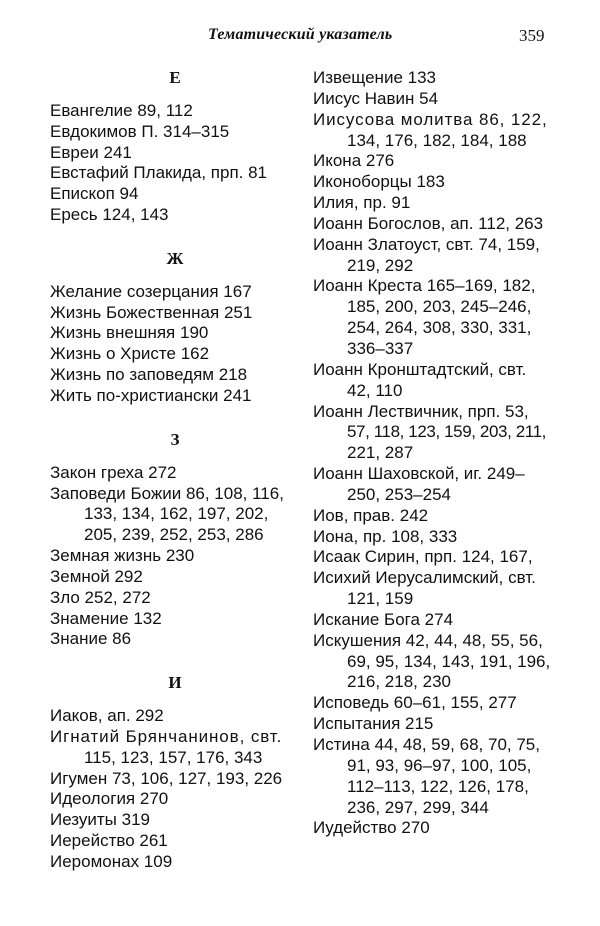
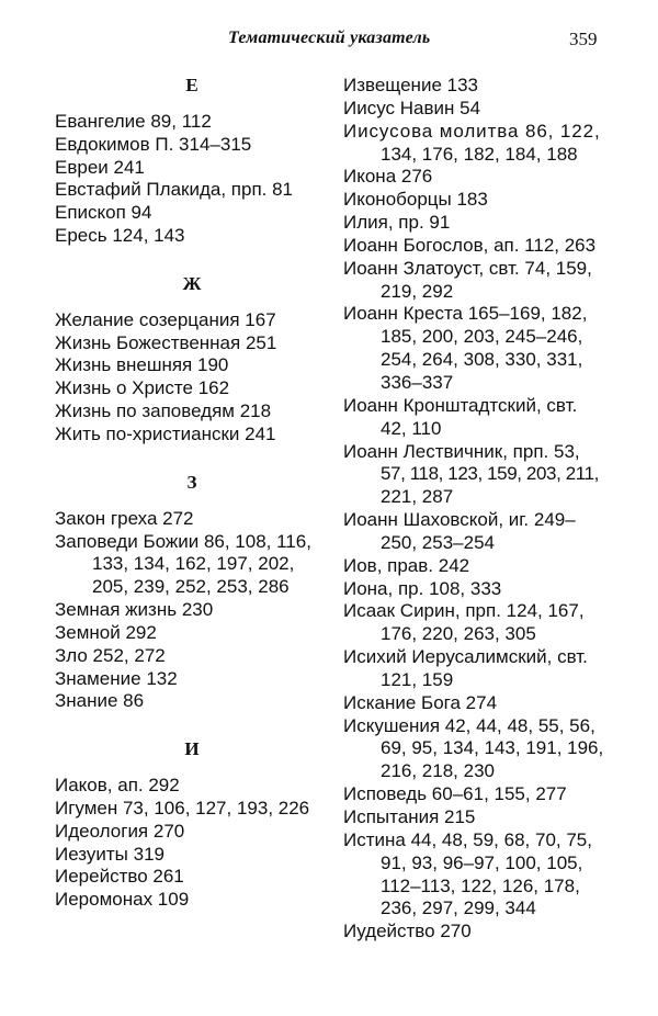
  Тематический указатель
  359
  Е
  Евангелие 89, 112
  Евдокимов П. 314–315
  Евреи 241
  Евстафий Плакида, прп. 81
  Епископ 94
  Ересь 124, 143
  Ж
  Желание созерцания 167
  Жизнь Божественная 251
  Жизнь внешняя 190
  Жизнь о Христе 162
  Жизнь по заповедям 218
  Жить по-христиански 241
  З
  Закон греха 272
  Заповеди Божии 86, 108, 116,
  133, 134, 162, 197, 202,
  205, 239, 252, 253, 286
  Земная жизнь 230
  Земной 292
  Зло 252, 272
  Знамение 132
  Знание 86
  И
  Иаков, ап. 292
- Игнатий Брянчанинов, свт.
- 115, 123, 157, 176, 343
  Игумен 73, 106, 127, 193, 226
  Идеология 270
  Иезуиты 319
  Иерейство 261
  Иеромонах 109
  Извещение 133
  Иисус Навин 54
  Иисусова молитва 86, 122,
  134, 176, 182, 184, 188
  Икона 276
  Иконоборцы 183
  Илия, пр. 91
  Иоанн Богослов, ап. 112, 263
  Иоанн Златоуст, свт. 74, 159,
  219, 292
  Иоанн Креста 165–169, 182,
  185, 200, 203, 245–246,
  254, 264, 308, 330, 331,
  336–337
  Иоанн Кронштадтский, свт.
  42, 110
  Иоанн Лествичник, прп. 53,
  57, 118, 123, 159, 203, 211,
  221, 287
  Иоанн Шаховской, иг. 249–
  250, 253–254
  Иов, прав. 242
  Иона, пр. 108, 333
  Исаак Сирин, прп. 124, 167,
+ 176, 220, 263, 305
  Исихий Иерусалимский, свт.
  121, 159
  Искание Бога 274
  Искушения 42, 44, 48, 55, 56,
  69, 95, 134, 143, 191, 196,
  216, 218, 230
  Исповедь 60–61, 155, 277
  Испытания 215
  Истина 44, 48, 59, 68, 70, 75,
  91, 93, 96–97, 100, 105,
  112–113, 122, 126, 178,
  236, 297, 299, 344
  Иудейство 270
